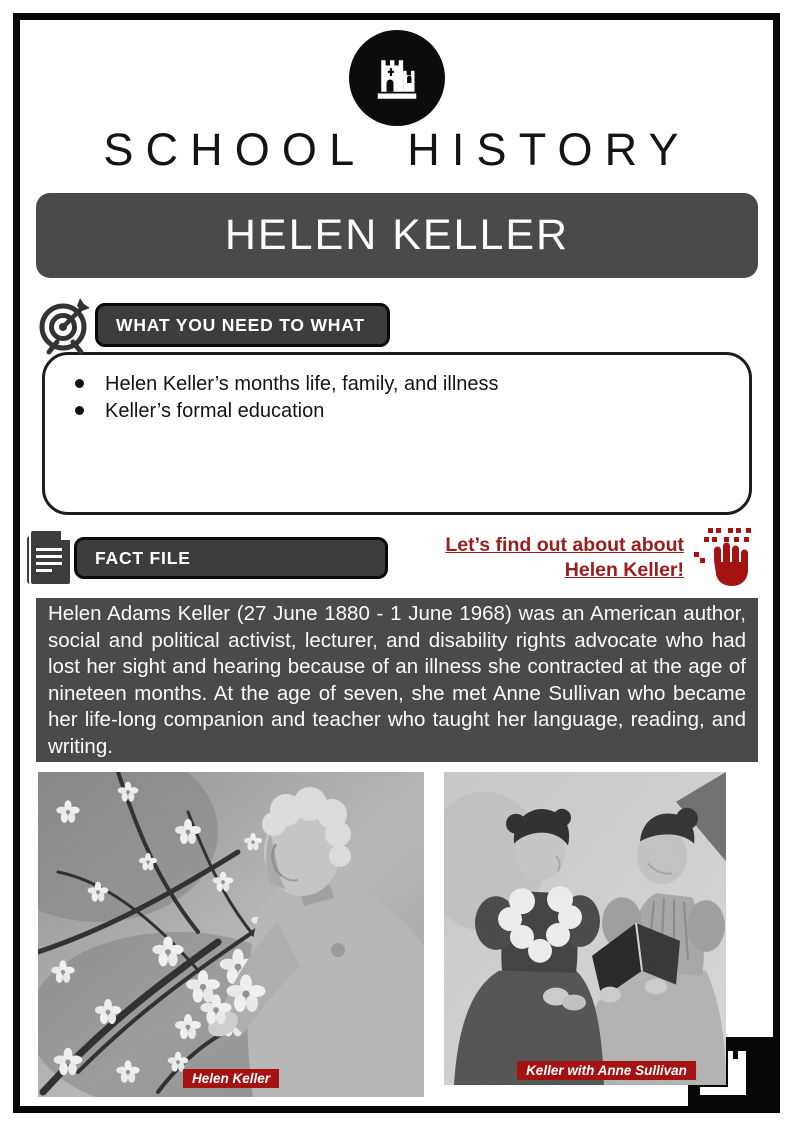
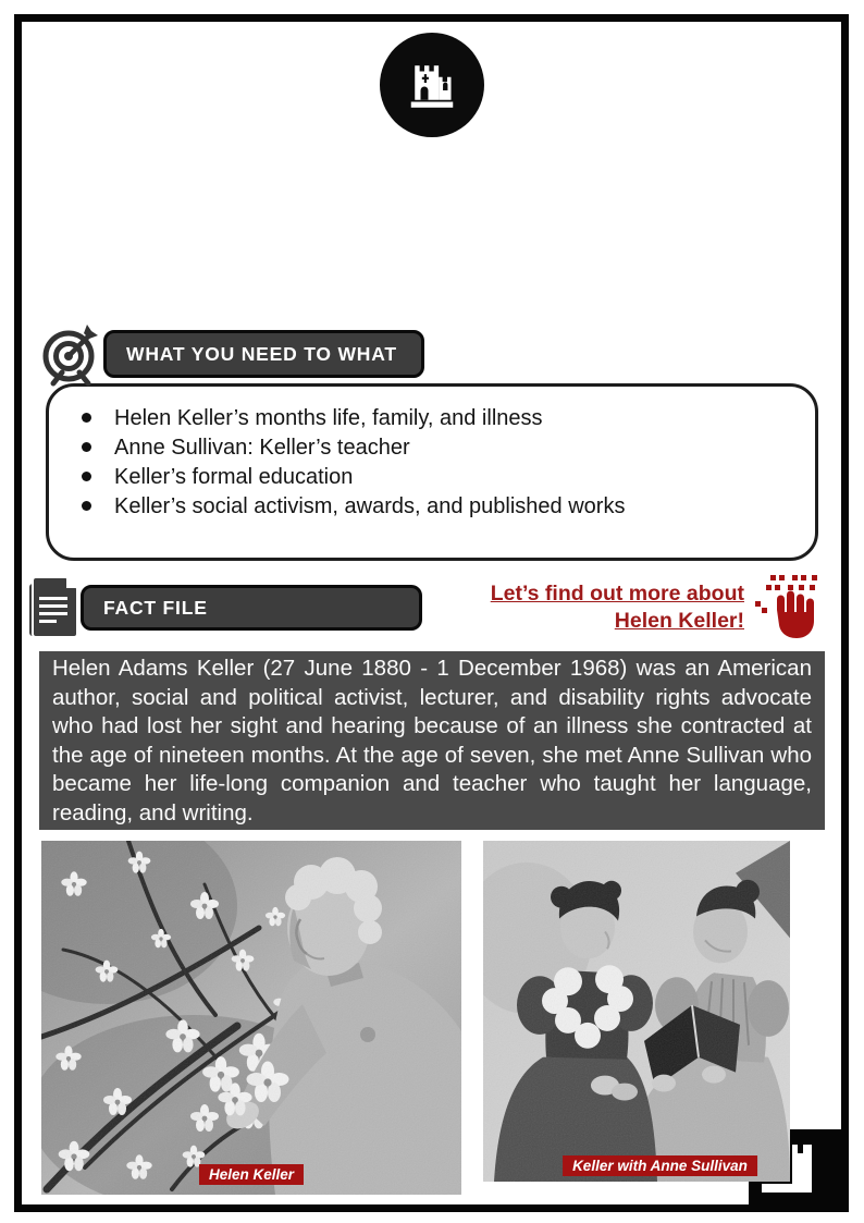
- SCHOOL HISTORY
- HELEN KELLER
  WHAT YOU NEED TO WHAT
  Helen Keller’s months life, family, and illness
+ Anne Sullivan: Keller’s teacher
  Keller’s formal education
+ Keller’s social activism, awards, and published works
  FACT FILE
- Let’s find out about about Helen Keller!
+ Let’s find out more about Helen Keller!
- Helen Adams Keller (27 June 1880 - 1 June 1968) was an American author, social and political activist, lecturer, and disability rights advocate who had lost her sight and hearing because of an illness she contracted at the age of nineteen months. At the age of seven, she met Anne Sullivan who became her life-long companion and teacher who taught her language, reading, and writing.
+ Helen Adams Keller (27 June 1880 - 1 December 1968) was an American author, social and political activist, lecturer, and disability rights advocate who had lost her sight and hearing because of an illness she contracted at the age of nineteen months. At the age of seven, she met Anne Sullivan who became her life-long companion and teacher who taught her language, reading, and writing.
  Helen Keller
  Keller with Anne Sullivan
